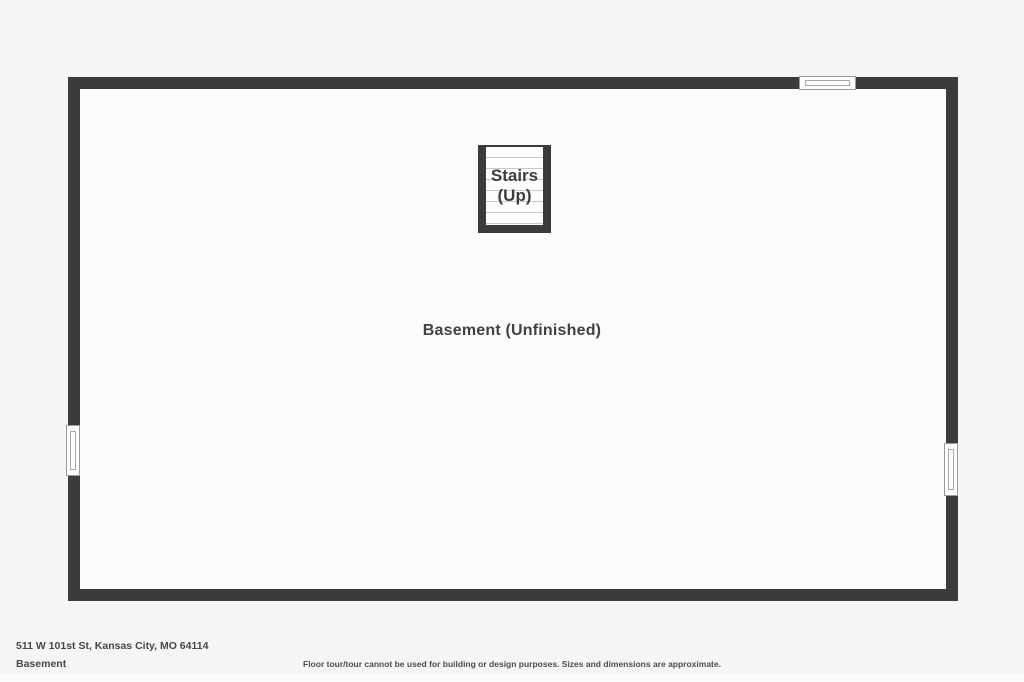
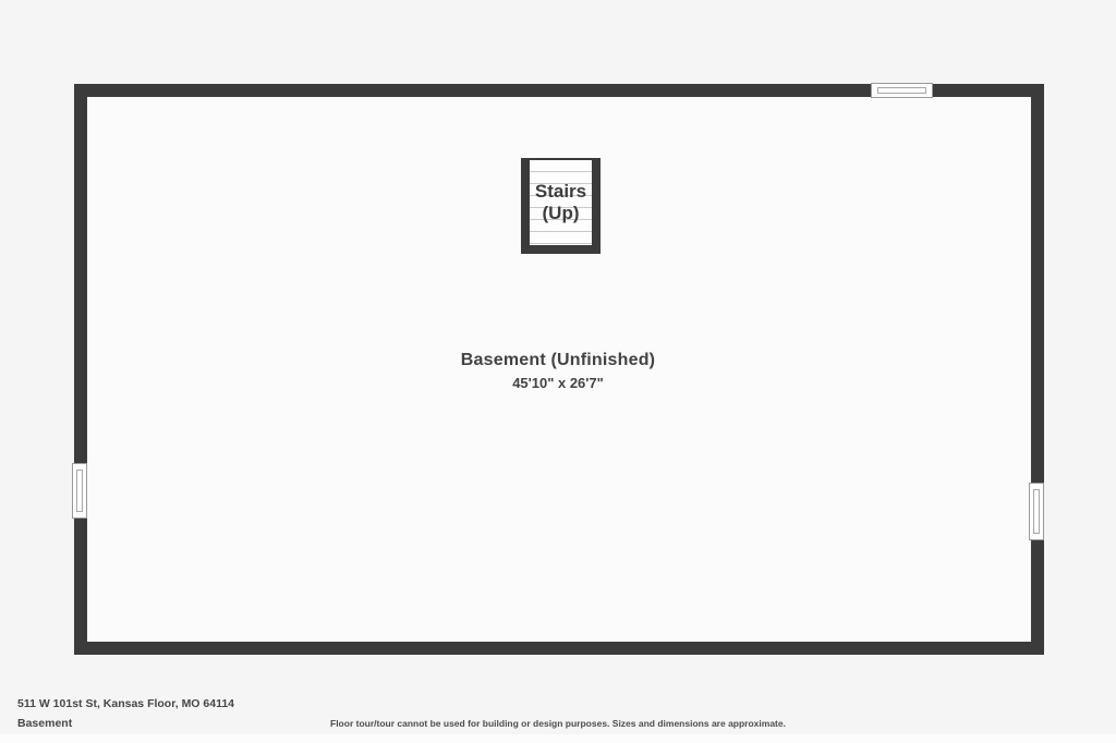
  Stairs
  (Up)
  Basement (Unfinished)
+ 45'10" x 26'7"
- 511 W 101st St, Kansas City, MO 64114
+ 511 W 101st St, Kansas Floor, MO 64114
  Basement
  Floor tour/tour cannot be used for building or design purposes. Sizes and dimensions are approximate.
